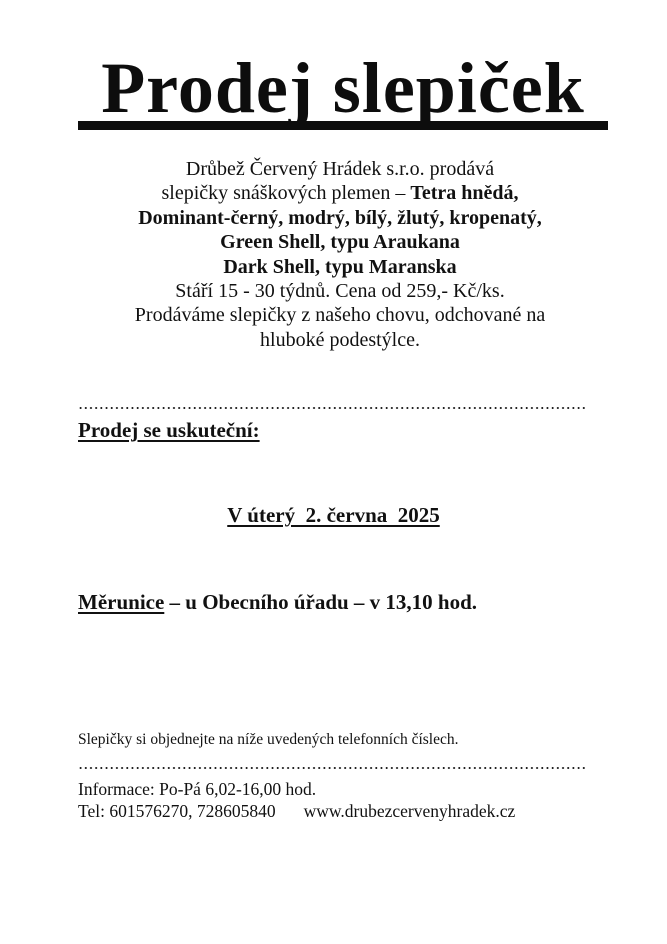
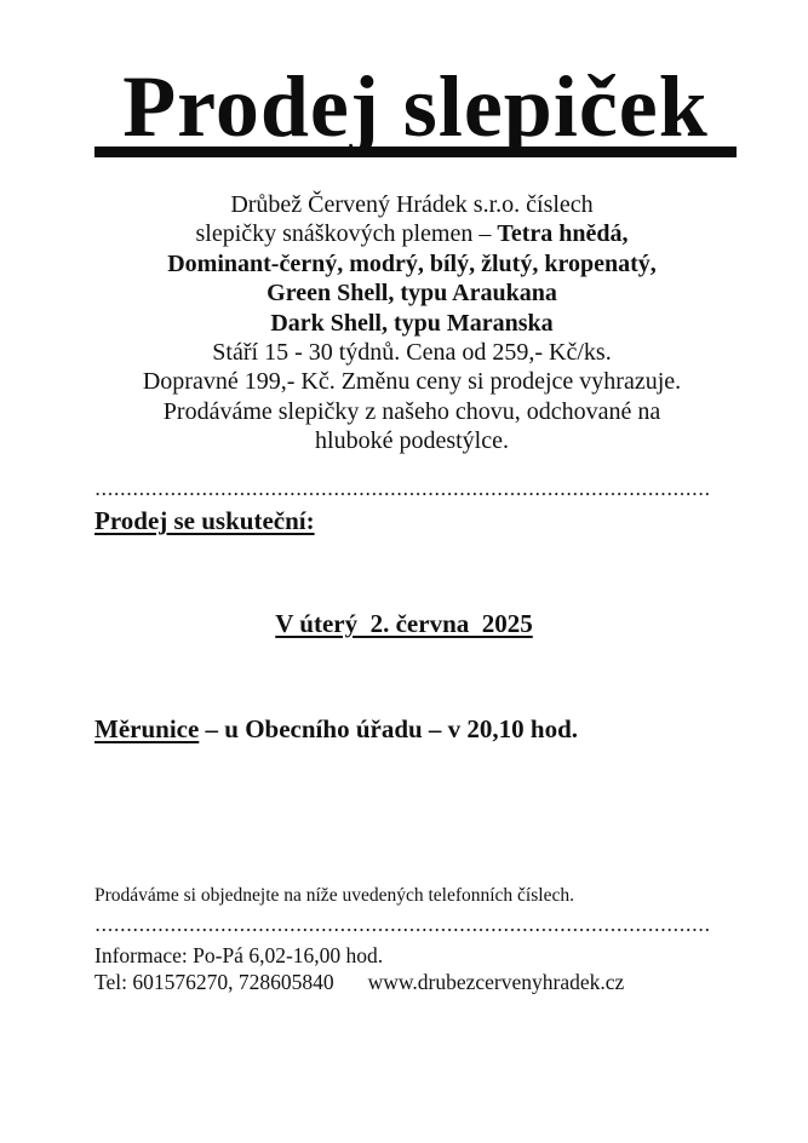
  Prodej slepiček
- Drůbež Červený Hrádek s.r.o. prodává
+ Drůbež Červený Hrádek s.r.o. číslech
  slepičky snáškových plemen – Tetra hnědá,
  Dominant-černý, modrý, bílý, žlutý, kropenatý,
  Green Shell, typu Araukana
  Dark Shell, typu Maranska
  Stáří 15 - 30 týdnů. Cena od 259,- Kč/ks.
+ Dopravné 199,- Kč. Změnu ceny si prodejce vyhrazuje.
  Prodáváme slepičky z našeho chovu, odchované na
  hluboké podestýlce.
  Prodej se uskuteční:
  V úterý 2. června 2025
- Měrunice – u Obecního úřadu – v 13,10 hod.
+ Měrunice – u Obecního úřadu – v 20,10 hod.
- Slepičky si objednejte na níže uvedených telefonních číslech.
+ Prodáváme si objednejte na níže uvedených telefonních číslech.
  Informace: Po-Pá 6,02-16,00 hod.
  Tel: 601576270, 728605840 www.drubezcervenyhradek.cz
